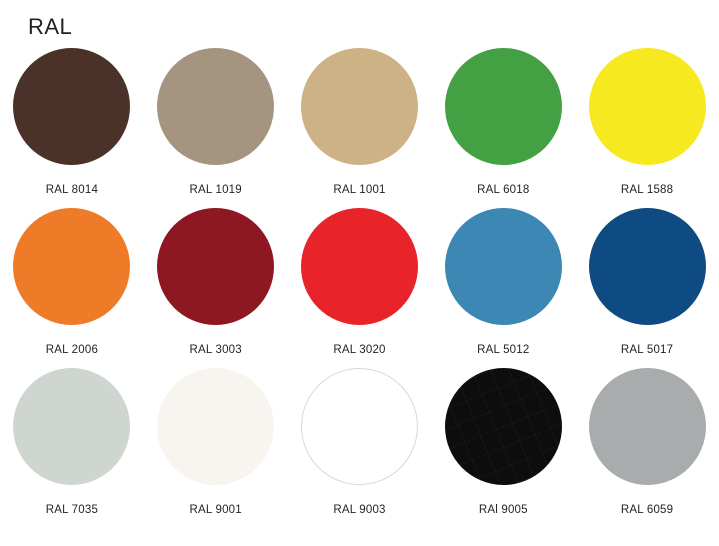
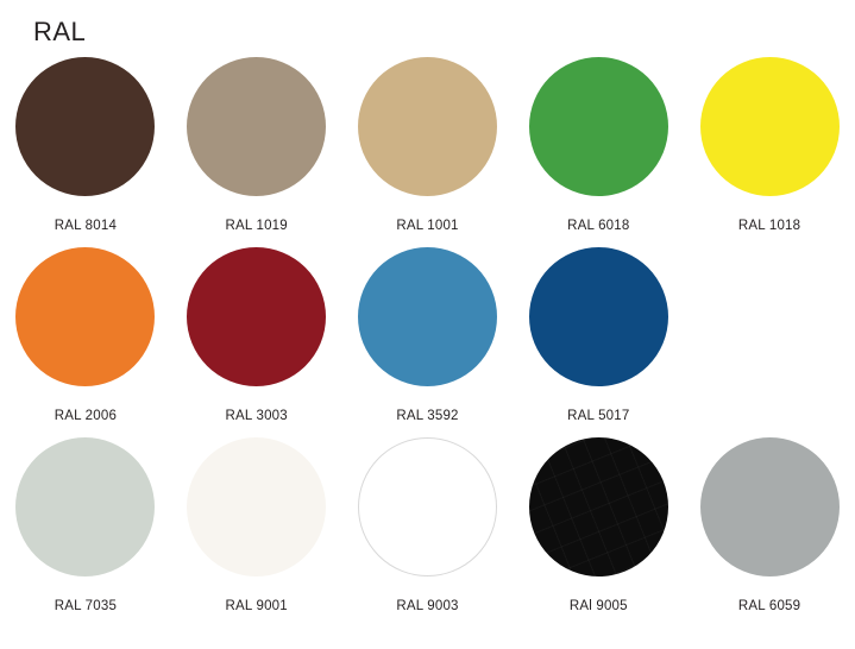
  RAL
  RAL 8014
  RAL 1019
  RAL 1001
  RAL 6018
- RAL 1588
+ RAL 1018
  RAL 2006
  RAL 3003
- RAL 3020
- RAL 5012
+ RAL 3592
  RAL 5017
  RAL 7035
  RAL 9001
  RAL 9003
  RAl 9005
  RAL 6059
